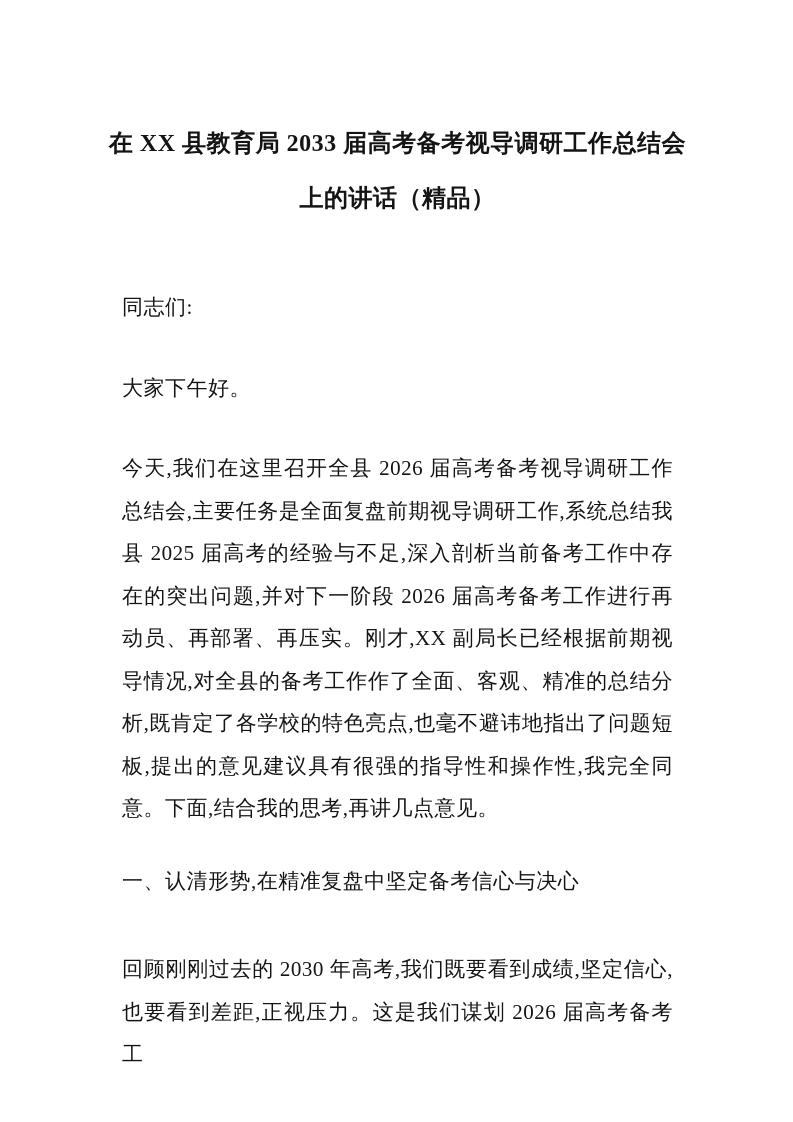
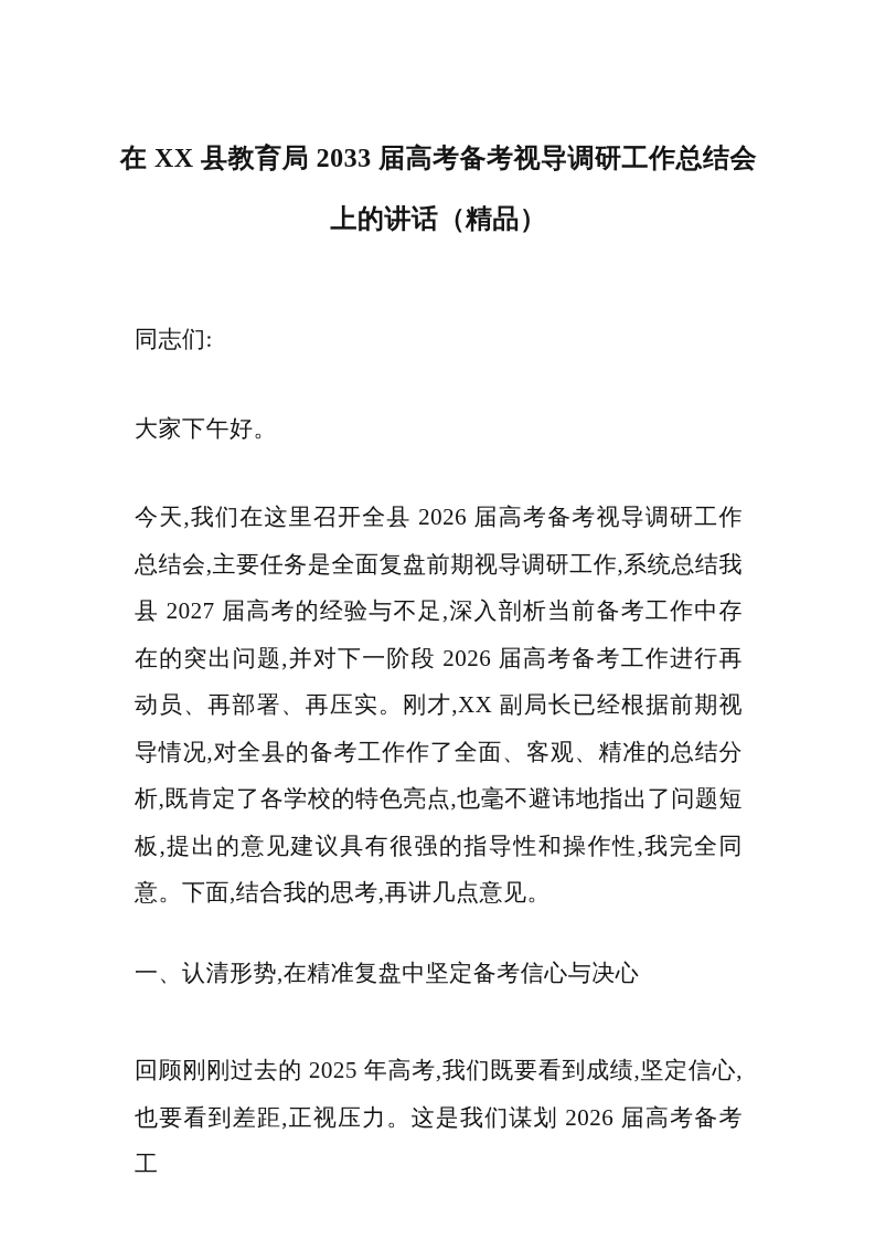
  在 XX 县教育局 2033 届高考备考视导调研工作总结会上的讲话（精品）
  同志们:
  大家下午好。
- 今天,我们在这里召开全县 2026 届高考备考视导调研工作总结会,主要任务是全面复盘前期视导调研工作,系统总结我县 2025 届高考的经验与不足,深入剖析当前备考工作中存在的突出问题,并对下一阶段 2026 届高考备考工作进行再动员、再部署、再压实。刚才,XX 副局长已经根据前期视导情况,对全县的备考工作作了全面、客观、精准的总结分析,既肯定了各学校的特色亮点,也毫不避讳地指出了问题短板,提出的意见建议具有很强的指导性和操作性,我完全同意。下面,结合我的思考,再讲几点意见。
+ 今天,我们在这里召开全县 2026 届高考备考视导调研工作总结会,主要任务是全面复盘前期视导调研工作,系统总结我县 2027 届高考的经验与不足,深入剖析当前备考工作中存在的突出问题,并对下一阶段 2026 届高考备考工作进行再动员、再部署、再压实。刚才,XX 副局长已经根据前期视导情况,对全县的备考工作作了全面、客观、精准的总结分析,既肯定了各学校的特色亮点,也毫不避讳地指出了问题短板,提出的意见建议具有很强的指导性和操作性,我完全同意。下面,结合我的思考,再讲几点意见。
  一、认清形势,在精准复盘中坚定备考信心与决心
- 回顾刚刚过去的 2030 年高考,我们既要看到成绩,坚定信心,也要看到差距,正视压力。这是我们谋划 2026 届高考备考工
+ 回顾刚刚过去的 2025 年高考,我们既要看到成绩,坚定信心,也要看到差距,正视压力。这是我们谋划 2026 届高考备考工
